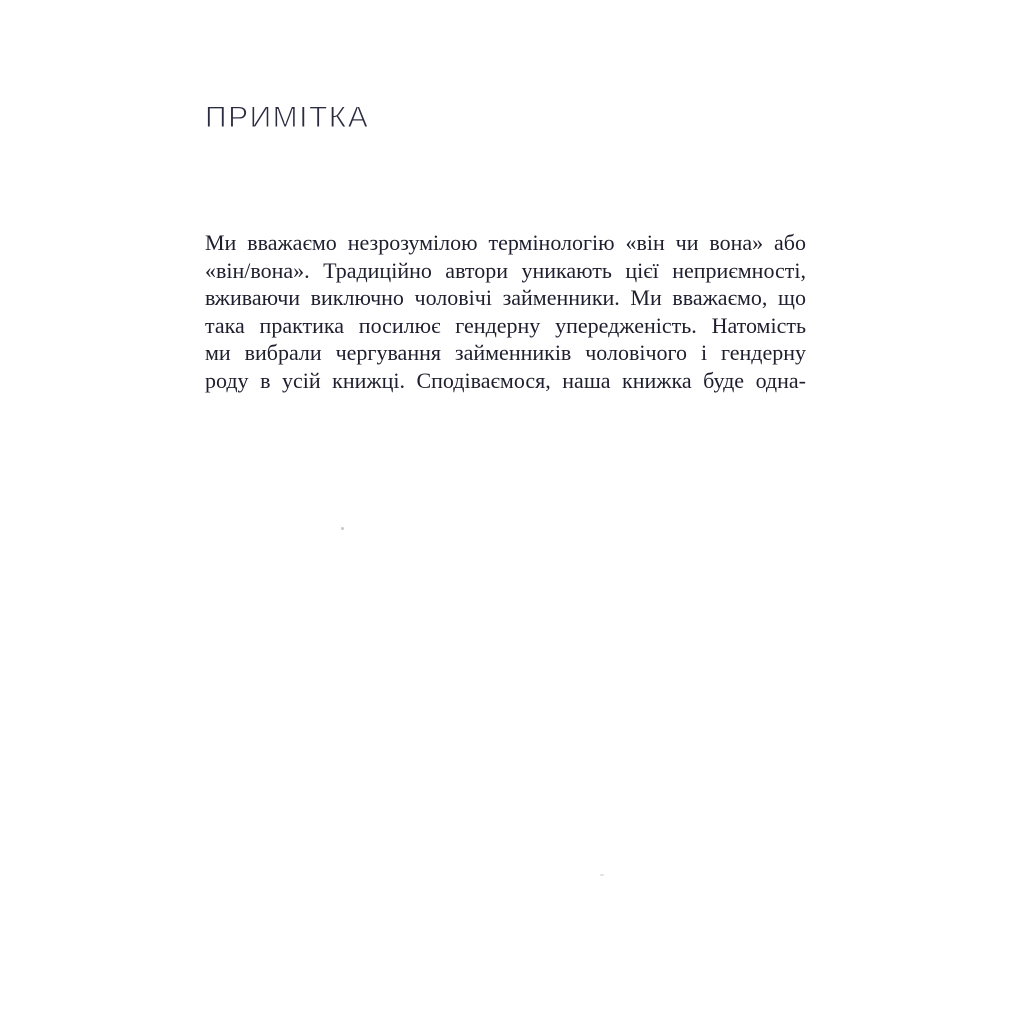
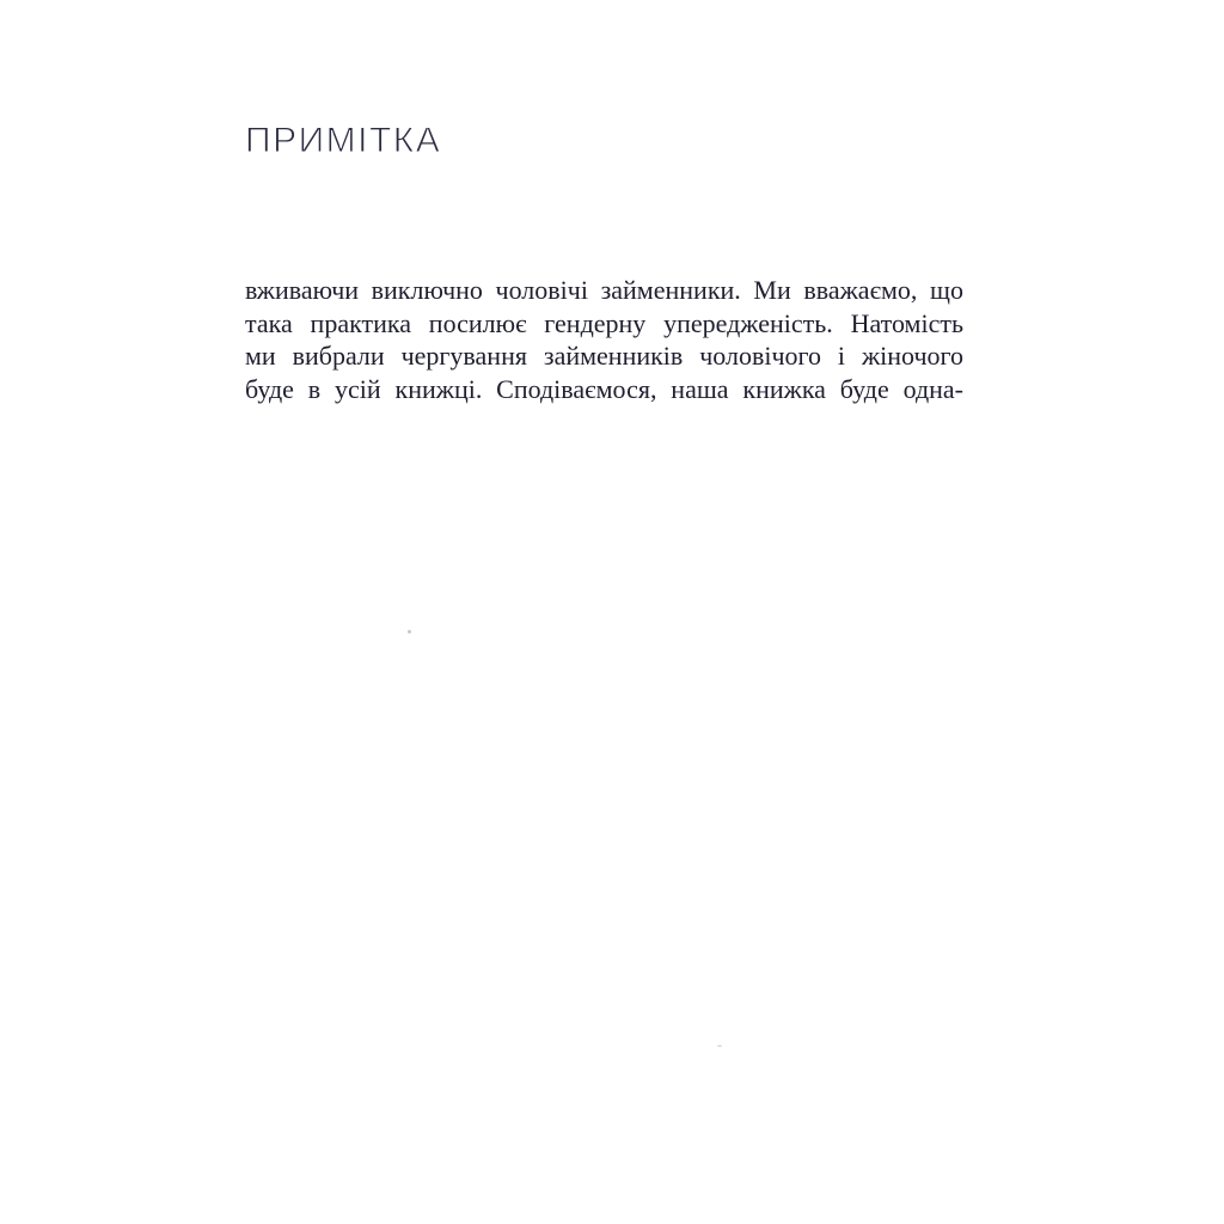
  ПРИМІТКА
- Ми вважаємо незрозумілою термінологію «він чи вона» або
- «він/вона». Традиційно автори уникають цієї неприємності,
  вживаючи виключно чоловічі займенники. Ми вважаємо, що
  така практика посилює гендерну упередженість. Натомість
- ми вибрали чергування займенників чоловічого і гендерну
+ ми вибрали чергування займенників чоловічого і жіночого
- роду в усій книжці. Сподіваємося, наша книжка буде одна-
+ буде в усій книжці. Сподіваємося, наша книжка буде одна-
